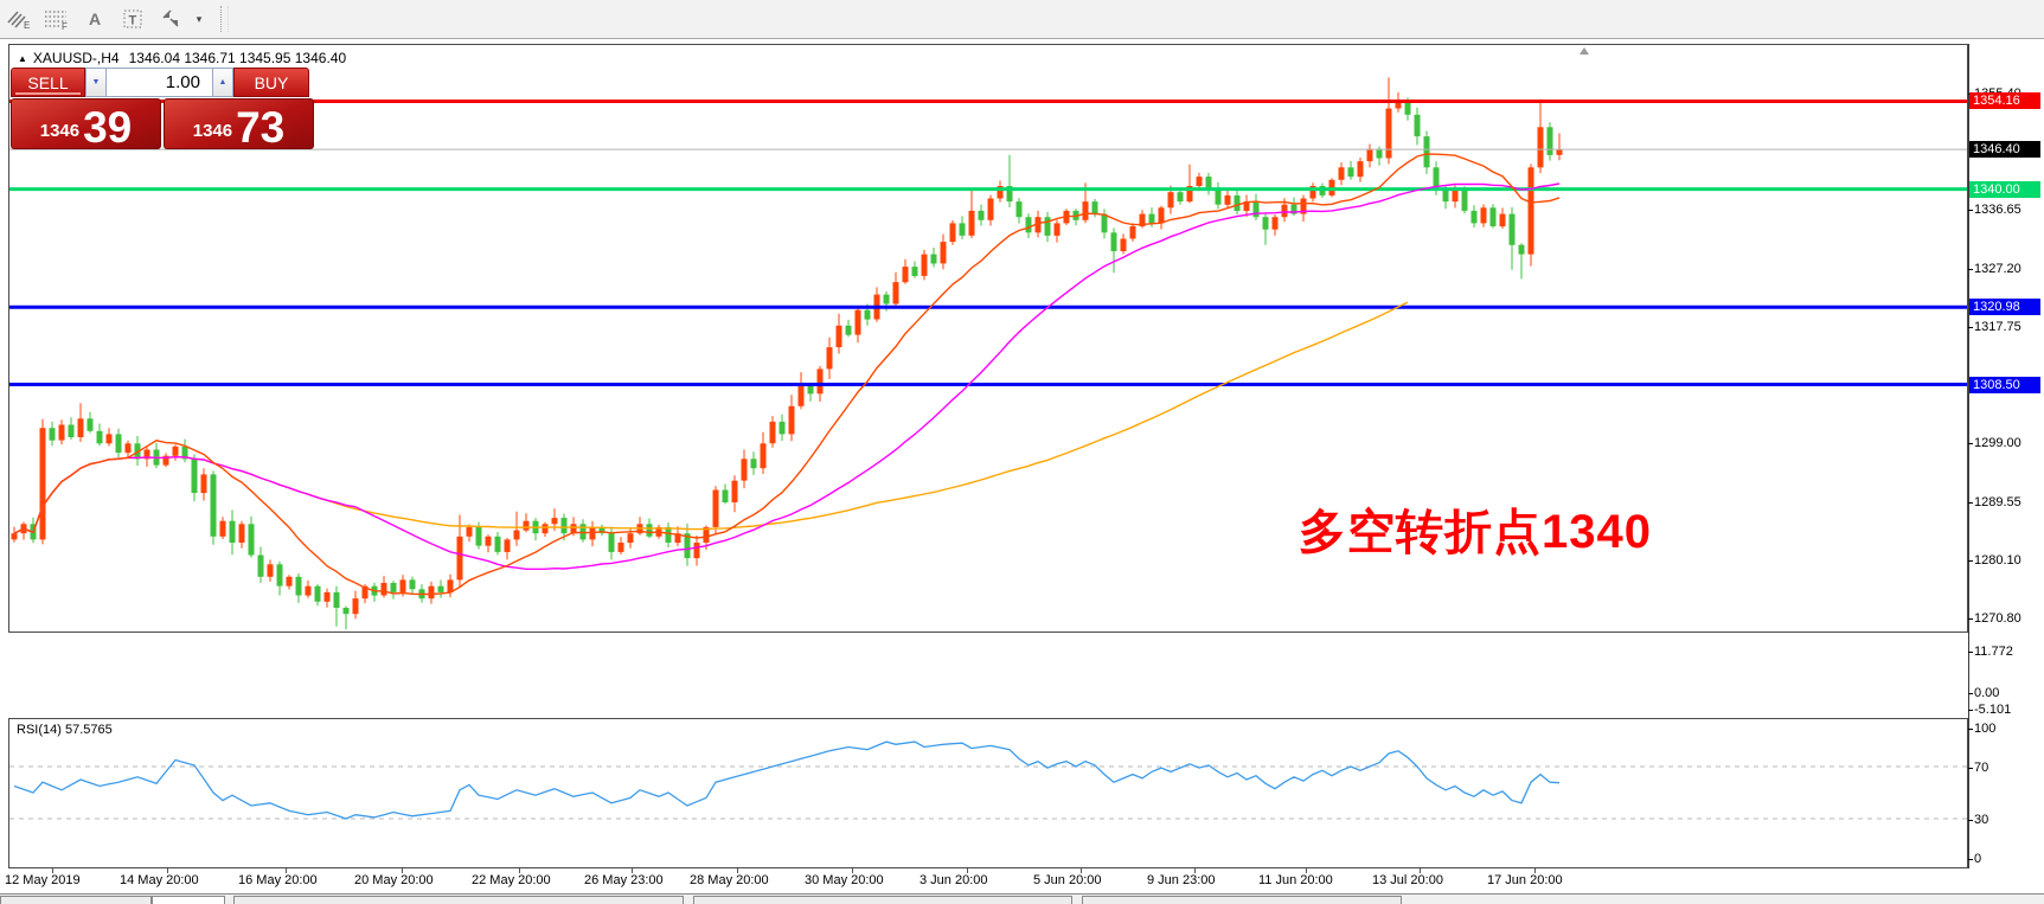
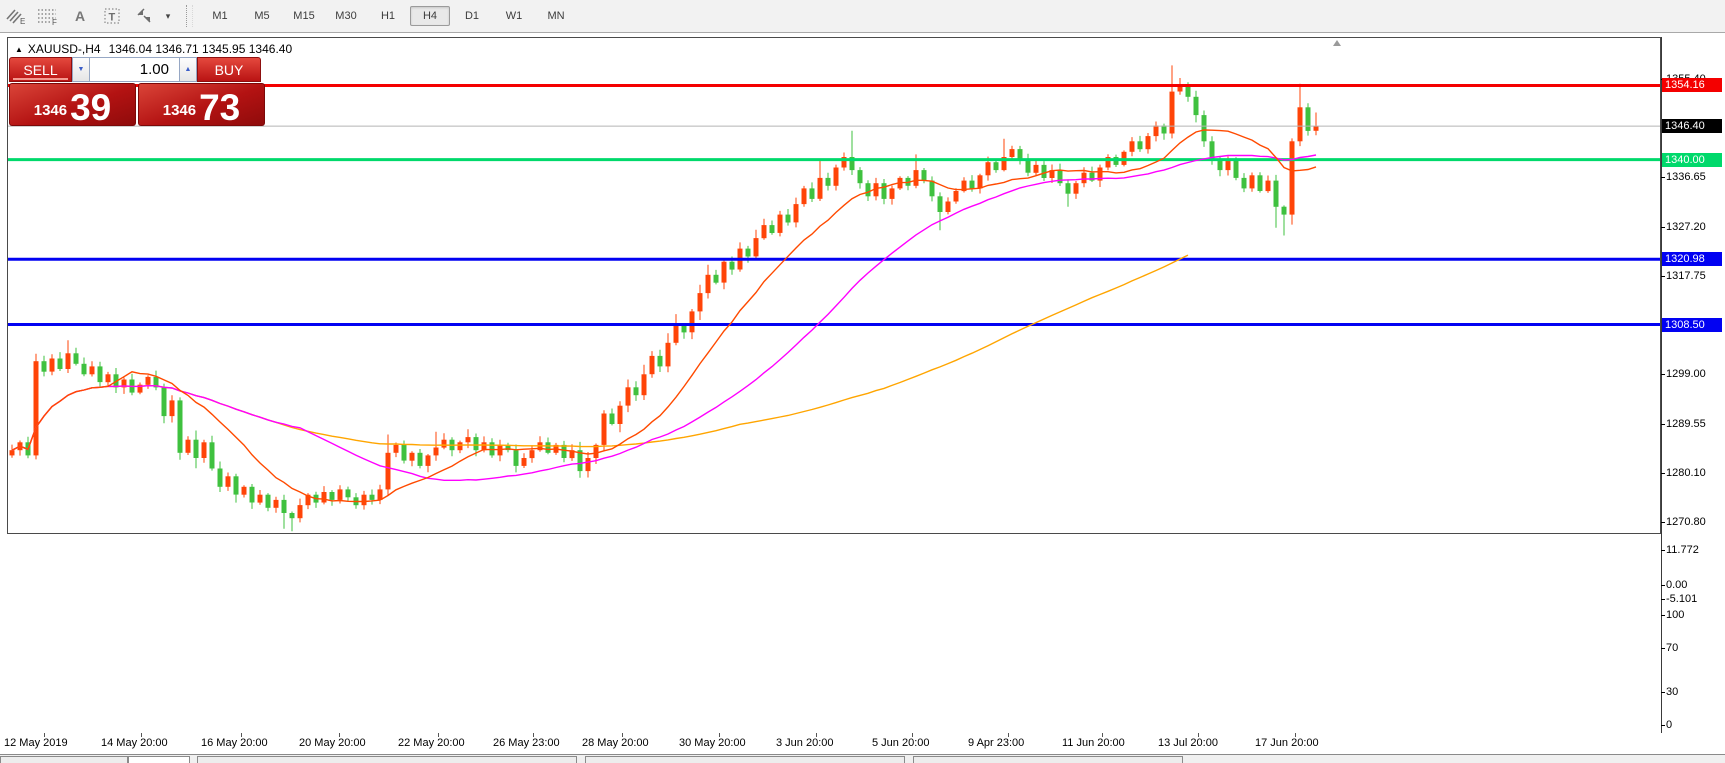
  E
  F
  A
  T
  ▾
+ M1
+ M5
+ M15
+ M30
+ H1
+ H4
+ D1
+ W1
+ MN
  ▲ XAUUSD-,H4 1346.04 1346.71 1345.95 1346.40
  SELL
  1.00
  BUY
  1346
  39
  1346
  73
- RSI(14) 57.5765
- 多空转折点1340
  1336.65
  1327.20
  1317.75
  1299.00
  1289.55
  1280.10
  1270.80
  1354.16
  1346.40
  1340.00
  1320.98
  1308.50
  11.772
  0.00
  -5.101
  100
  70
  30
  0
  12 May 2019
  14 May 20:00
  16 May 20:00
  20 May 20:00
  22 May 20:00
  26 May 23:00
  28 May 20:00
  30 May 20:00
  3 Jun 20:00
  5 Jun 20:00
- 9 Jun 23:00
+ 9 Apr 23:00
  11 Jun 20:00
  13 Jul 20:00
  17 Jun 20:00
